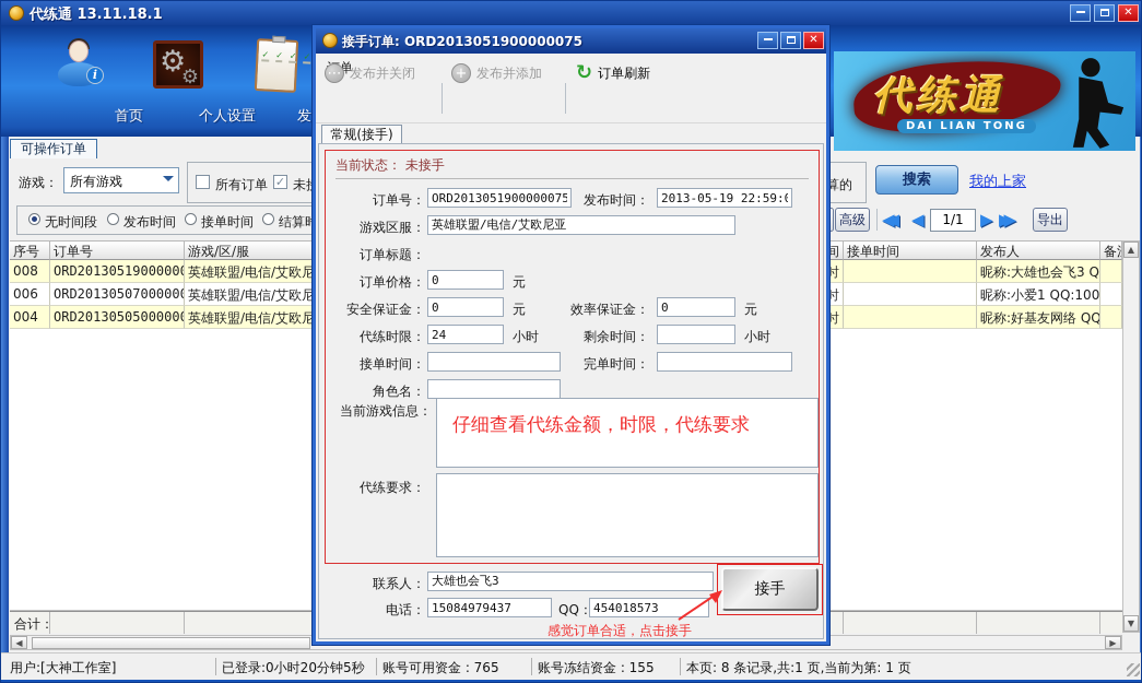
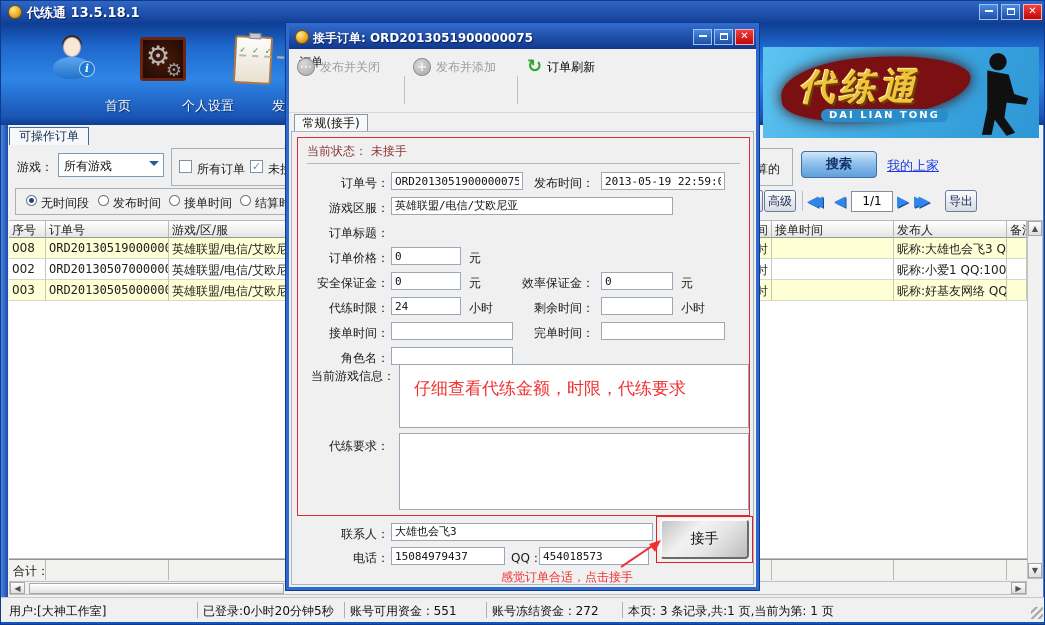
- 代练通 13.11.18.1
+ 代练通 13.5.18.1
  ✕
  i
  首页
  ⚙
  ⚙
  个人设置
  代练通
  DAI LIAN TONG
  可操作订单
  游戏：
  所有游戏
  所有订单
  ✓
  算的
  搜索
  我的上家
  无时间段
  发布时间
  接单时间
  结算时
  高级
  ◀◀
  ◀
  1/1
  ▶
  ▶▶
  导出
  序号
  订单号
  游戏/区/服
  间
  接单时间
  发布人
  008
  ORD2013051900000
  英雄联盟/电信/艾欧尼
  时
  昵称:大雄也会飞3 Q
- 006
+ 002
  ORD2013050700000
  英雄联盟/电信/艾欧尼
  时
  昵称:小爱1 QQ:100
- 004
+ 003
  ORD2013050500000
  英雄联盟/电信/艾欧尼
  时
  昵称:好基友网络 QQ
  合计：
  ▲
  ▼
  ◀
  ▶
  用户:[大神工作室]
  已登录:0小时20分钟5秒
- 账号可用资金 : 765
+ 账号可用资金 : 551
- 账号冻结资金 : 155
+ 账号冻结资金 : 272
- 本页: 8 条记录,共:1 页,当前为第: 1 页
+ 本页: 3 条记录,共:1 页,当前为第: 1 页
  接手订单: ORD2013051900000075
  ✕
  ⋯
  发布并关闭
  +
  发布并添加
  ↻
  订单刷新
  常规(接手)
  当前状态： 未接手
  订单号：
  ORD2013051900000075
  发布时间：
  2013-05-19 22:59:0
  游戏区服：
  英雄联盟/电信/艾欧尼亚
  订单标题：
  订单价格：
  0
  元
  安全保证金：
  0
  元
  效率保证金：
  0
  元
  代练时限：
  24
  小时
  剩余时间：
  小时
  接单时间：
  完单时间：
  角色名：
  当前游戏信息：
  仔细查看代练金额，时限，代练要求
  代练要求：
  联系人：
  大雄也会飞3
  电话：
  15084979437
  QQ：
  454018573
  接手
  感觉订单合适，点击接手
